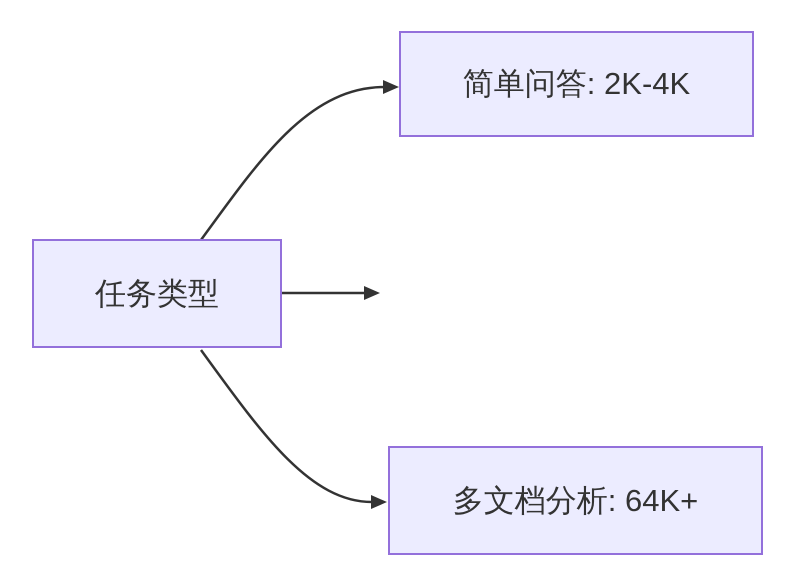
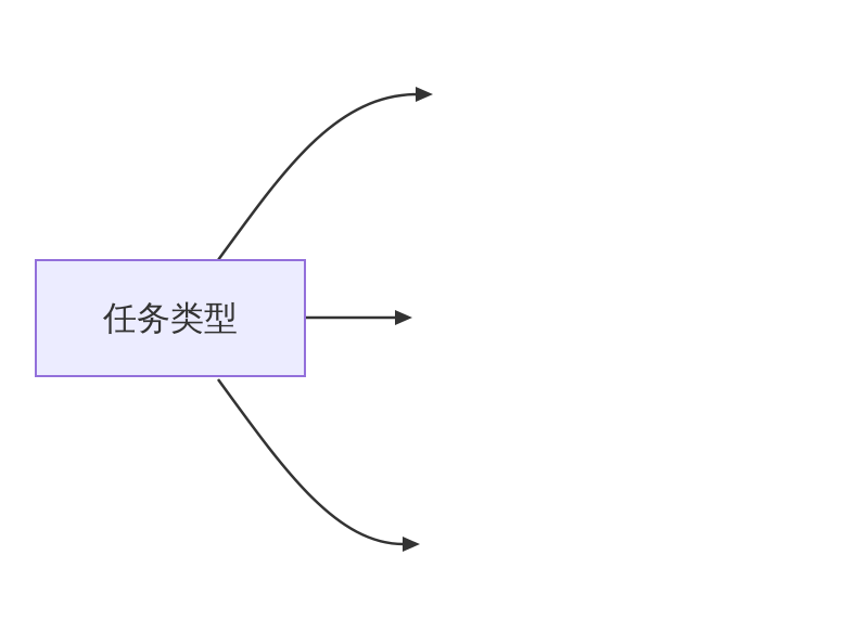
  任务类型
- 简单问答: 2K-4K
- 多文档分析: 64K+
